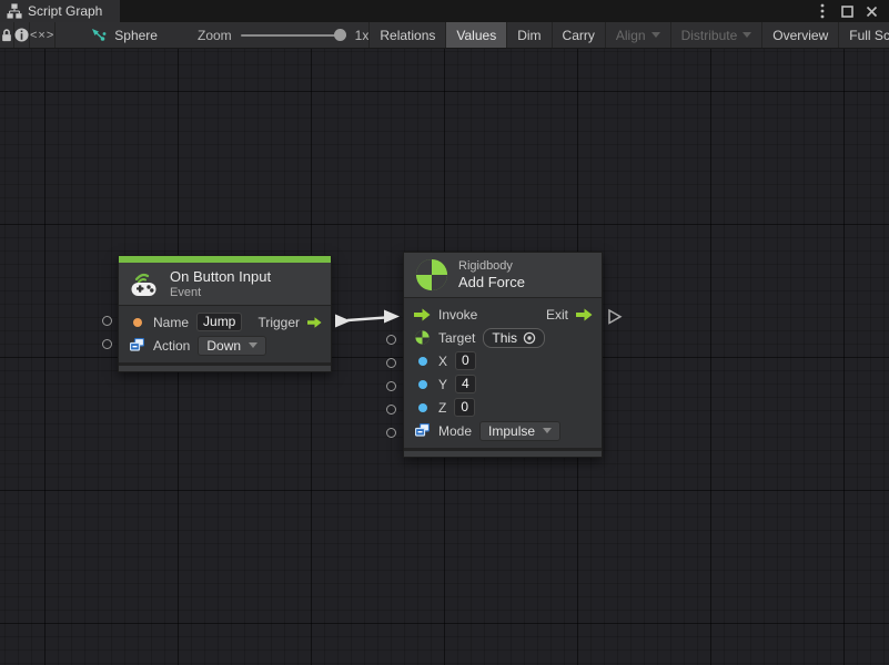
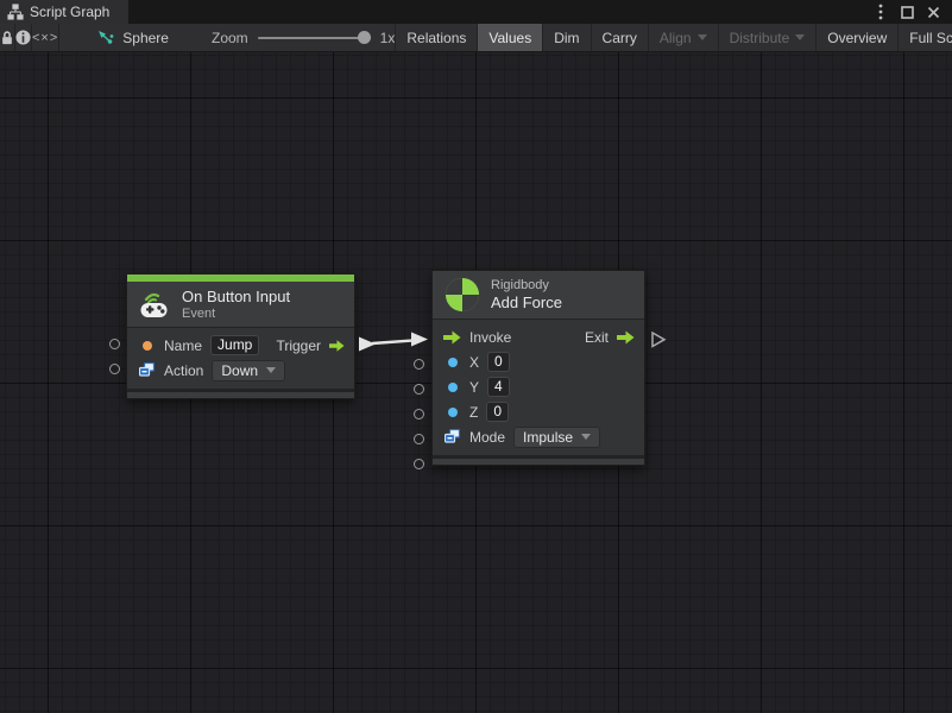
  Script Graph
  <×>
  Sphere
  Zoom
  1x
  Relations
  Values
  Dim
  Carry
  Align
  Distribute
  Overview
  On Button Input
  Event
  Name
  Jump
  Trigger
  Action
  Down
  Rigidbody
  Add Force
  Invoke
  Exit
- Target
- This
  X
  0
  Y
  4
  Z
  0
  Mode
  Impulse
